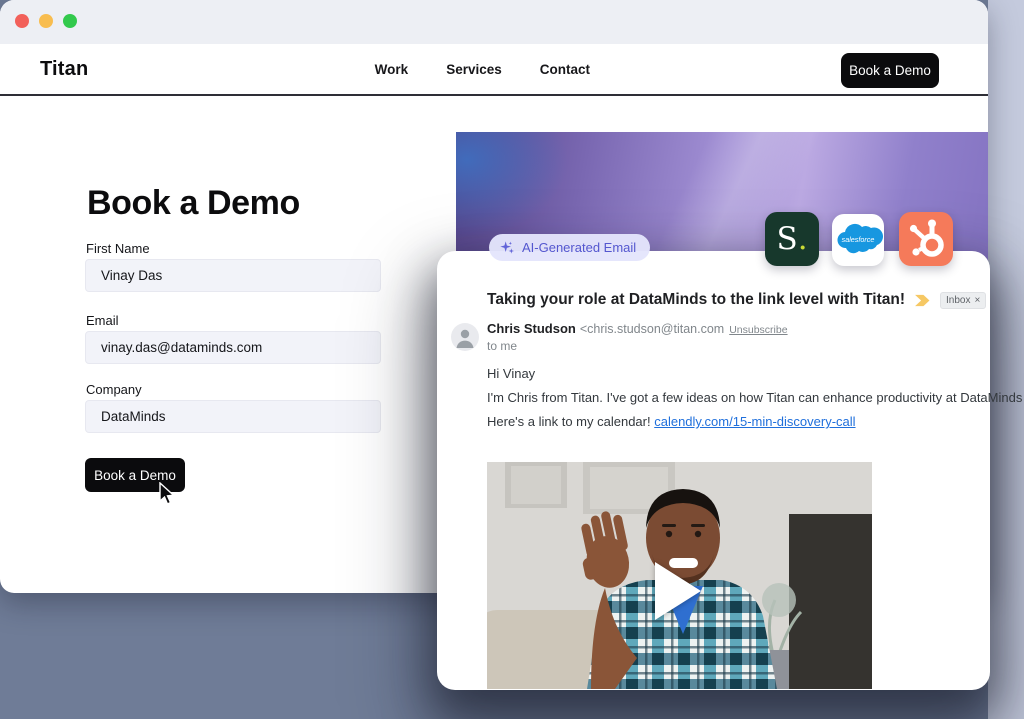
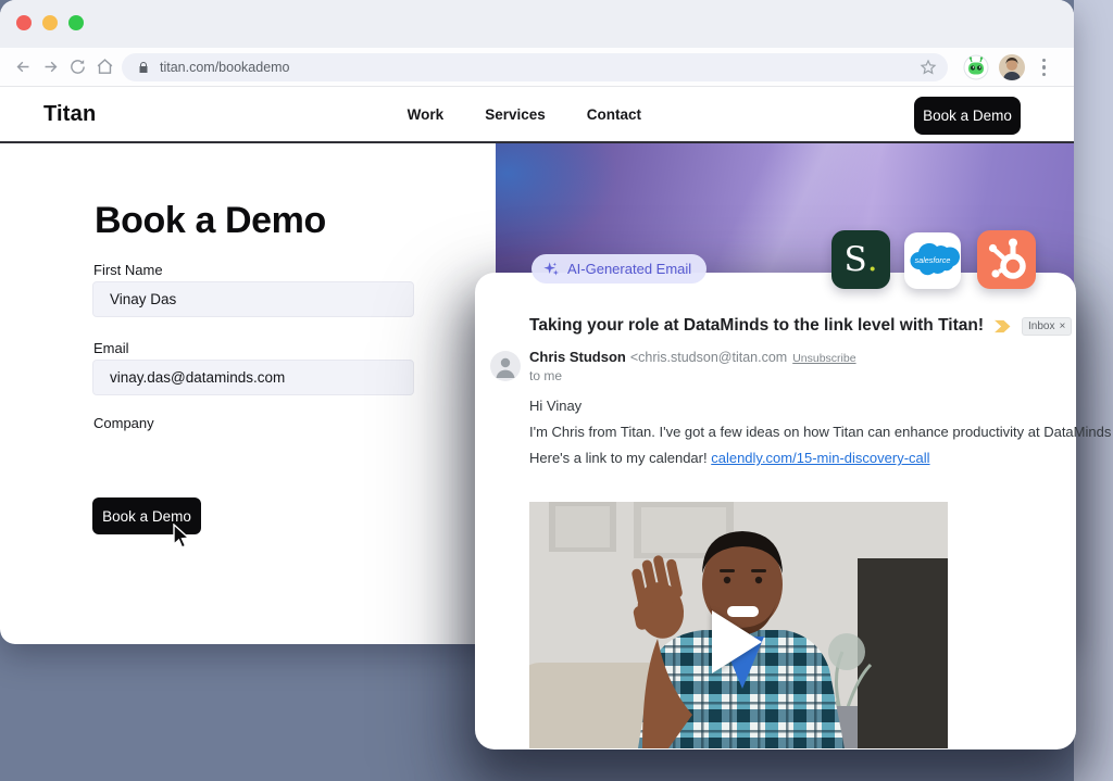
+ titan.com/bookademo
  Titan
  Work
  Services
  Contact
  Book a Demo
  Book a Demo
  First Name
  Vinay Das
  Email
  vinay.das@dataminds.com
  Company
- DataMinds
  Book a Demo
  Taking your role at DataMinds to the link level with Titan!
  Inbox
  ×
  Chris Studson <chris.studson@titan.com Unsubscribe
  to me
  Hi Vinay
  I'm Chris from Titan. I've got a few ideas on how Titan can enhance productivity at DataMinds
  Here's a link to my calendar! calendly.com/15-min-discovery-call
  AI-Generated Email
  S
  .
  salesforce
